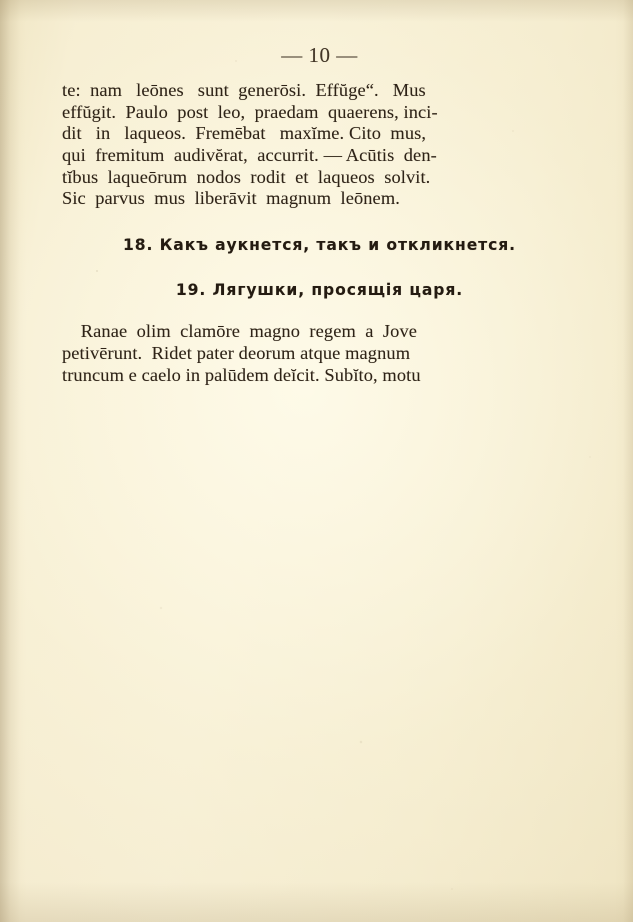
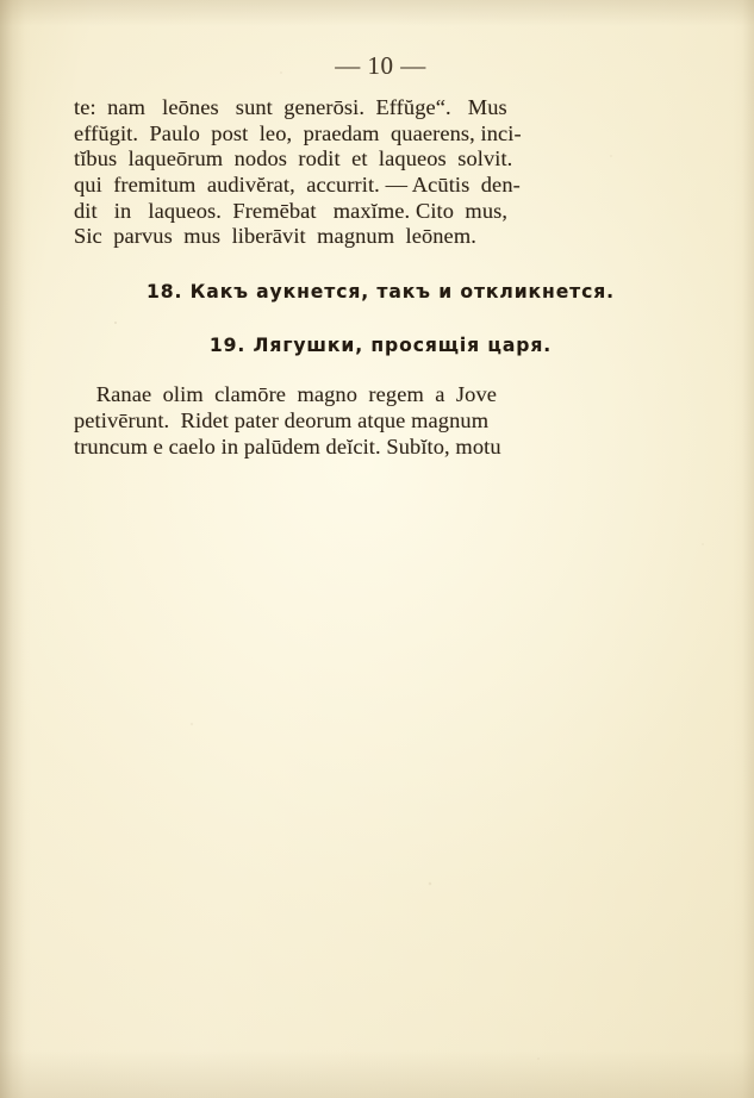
  — 10 —
  te: nam leōnes sunt generōsi. Effŭge“. Mus
  effŭgit. Paulo post leo, praedam quaerens, inci-
- dit in laqueos. Fremēbat maxĭme. Cito mus,
+ tĭbus laqueōrum nodos rodit et laqueos solvit.
  qui fremitum audivĕrat, accurrit. — Acūtis den-
- tĭbus laqueōrum nodos rodit et laqueos solvit.
+ dit in laqueos. Fremēbat maxĭme. Cito mus,
  Sic parvus mus liberāvit magnum leōnem.
  18. Какъ аукнется, такъ и откликнется.
  19. Лягушки, просящія царя.
  Ranae olim clamōre magno regem a Jove
  petivērunt. Ridet pater deorum atque magnum
  truncum e caelo in palūdem deĭcit. Subĭto, motu
